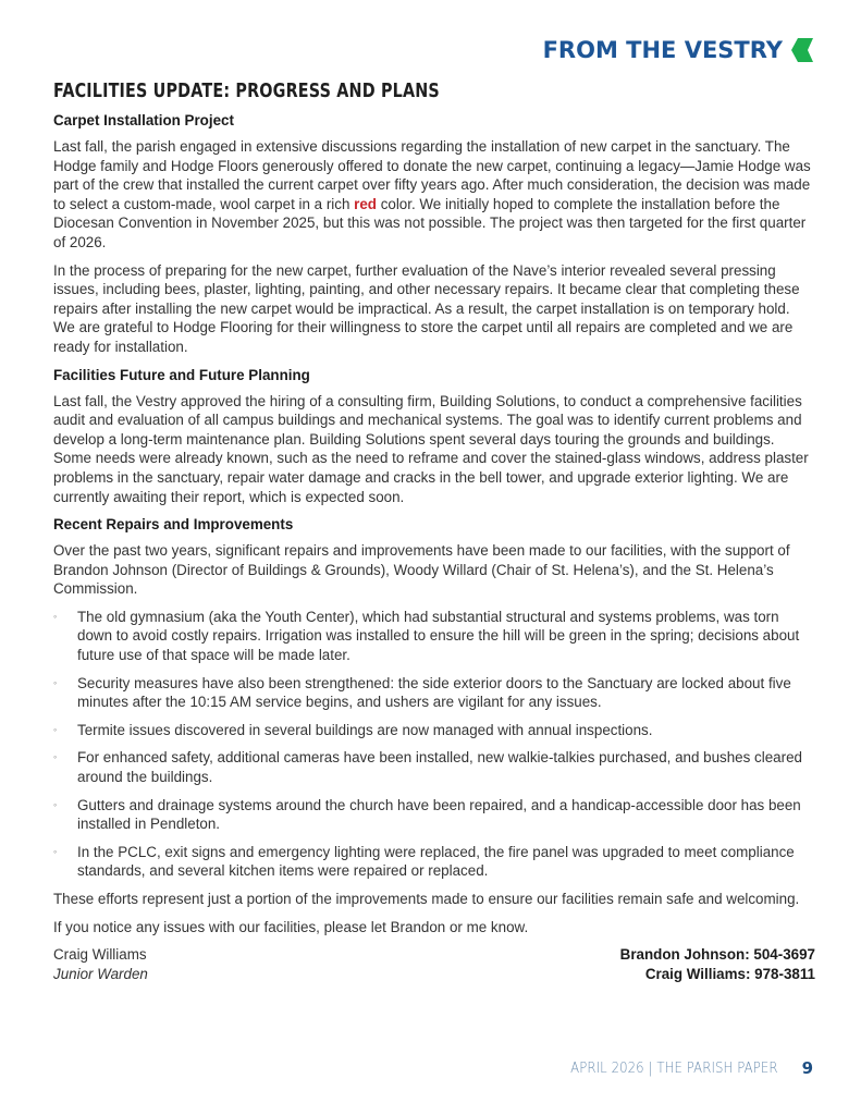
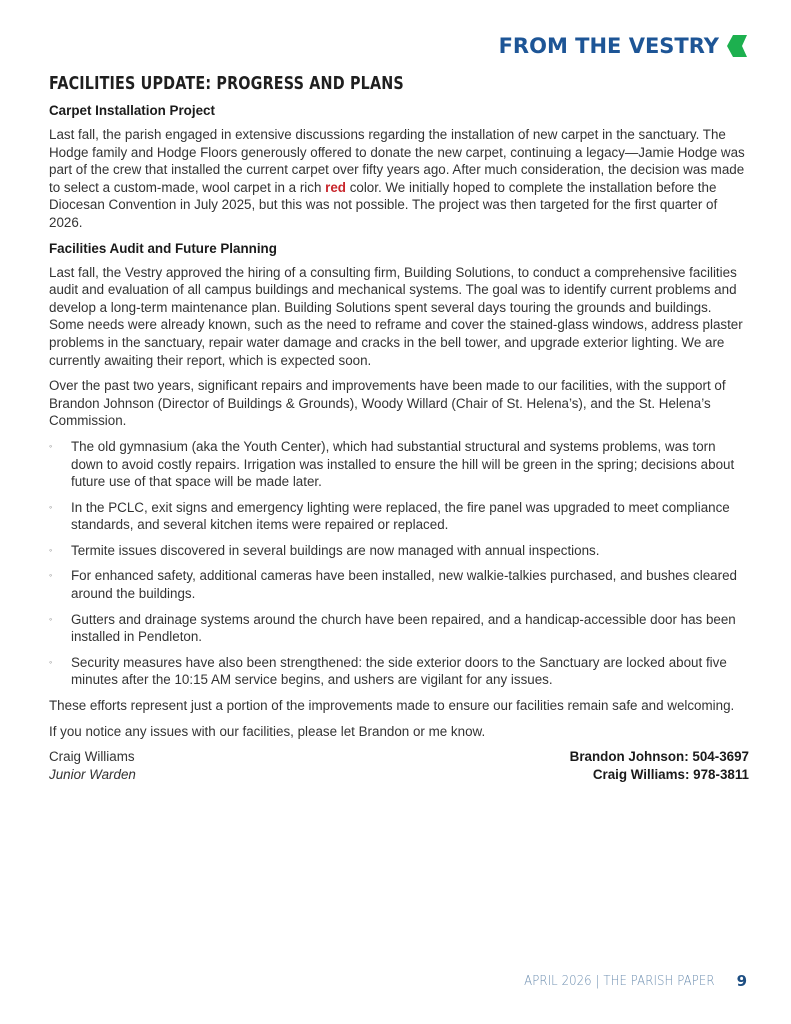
  FROM THE VESTRY
  FACILITIES UPDATE: PROGRESS AND PLANS
  Carpet Installation Project
- Last fall, the parish engaged in extensive discussions regarding the installation of new carpet in the sanctuary. The Hodge family and Hodge Floors generously offered to donate the new carpet, continuing a legacy—Jamie Hodge was part of the crew that installed the current carpet over fifty years ago. After much consideration, the decision was made to select a custom-made, wool carpet in a rich red color. We initially hoped to complete the installation before the Diocesan Convention in November 2025, but this was not possible. The project was then targeted for the first quarter of 2026.
+ Last fall, the parish engaged in extensive discussions regarding the installation of new carpet in the sanctuary. The Hodge family and Hodge Floors generously offered to donate the new carpet, continuing a legacy—Jamie Hodge was part of the crew that installed the current carpet over fifty years ago. After much consideration, the decision was made to select a custom-made, wool carpet in a rich red color. We initially hoped to complete the installation before the Diocesan Convention in July 2025, but this was not possible. The project was then targeted for the first quarter of 2026.
- In the process of preparing for the new carpet, further evaluation of the Nave’s interior revealed several pressing issues, including bees, plaster, lighting, painting, and other necessary repairs. It became clear that completing these repairs after installing the new carpet would be impractical. As a result, the carpet installation is on temporary hold. We are grateful to Hodge Flooring for their willingness to store the carpet until all repairs are completed and we are ready for installation.
- Facilities Future and Future Planning
+ Facilities Audit and Future Planning
  Last fall, the Vestry approved the hiring of a consulting firm, Building Solutions, to conduct a comprehensive facilities audit and evaluation of all campus buildings and mechanical systems. The goal was to identify current problems and develop a long-term maintenance plan. Building Solutions spent several days touring the grounds and buildings. Some needs were already known, such as the need to reframe and cover the stained-glass windows, address plaster problems in the sanctuary, repair water damage and cracks in the bell tower, and upgrade exterior lighting. We are currently awaiting their report, which is expected soon.
- Recent Repairs and Improvements
  Over the past two years, significant repairs and improvements have been made to our facilities, with the support of Brandon Johnson (Director of Buildings & Grounds), Woody Willard (Chair of St. Helena’s), and the St. Helena’s Commission.
  ◦
  The old gymnasium (aka the Youth Center), which had substantial structural and systems problems, was torn down to avoid costly repairs. Irrigation was installed to ensure the hill will be green in the spring; decisions about future use of that space will be made later.
  ◦
- Security measures have also been strengthened: the side exterior doors to the Sanctuary are locked about five minutes after the 10:15 AM service begins, and ushers are vigilant for any issues.
+ In the PCLC, exit signs and emergency lighting were replaced, the fire panel was upgraded to meet compliance standards, and several kitchen items were repaired or replaced.
  ◦
  Termite issues discovered in several buildings are now managed with annual inspections.
  ◦
  For enhanced safety, additional cameras have been installed, new walkie-talkies purchased, and bushes cleared around the buildings.
  ◦
  Gutters and drainage systems around the church have been repaired, and a handicap-accessible door has been installed in Pendleton.
  ◦
- In the PCLC, exit signs and emergency lighting were replaced, the fire panel was upgraded to meet compliance standards, and several kitchen items were repaired or replaced.
+ Security measures have also been strengthened: the side exterior doors to the Sanctuary are locked about five minutes after the 10:15 AM service begins, and ushers are vigilant for any issues.
  These efforts represent just a portion of the improvements made to ensure our facilities remain safe and welcoming.
  If you notice any issues with our facilities, please let Brandon or me know.
  Craig Williams
  Junior Warden
  Brandon Johnson: 504-3697
  Craig Williams: 978-3811
  APRIL 2026 | THE PARISH PAPER
  9
